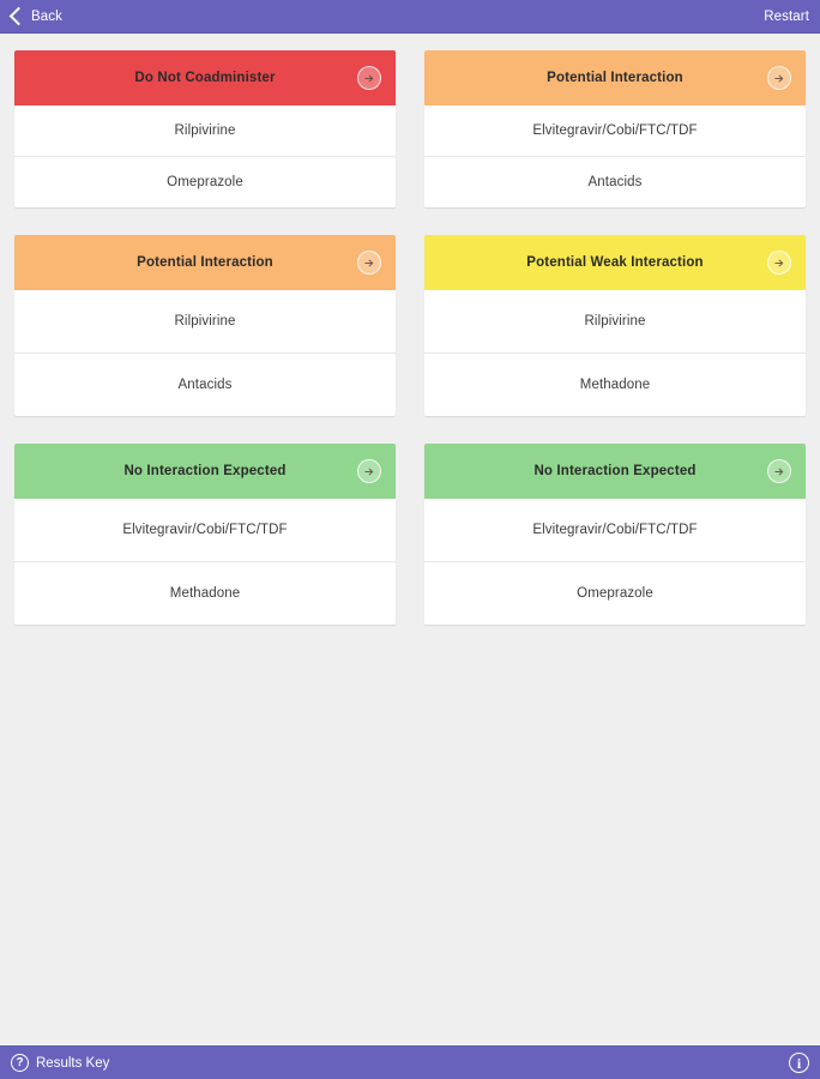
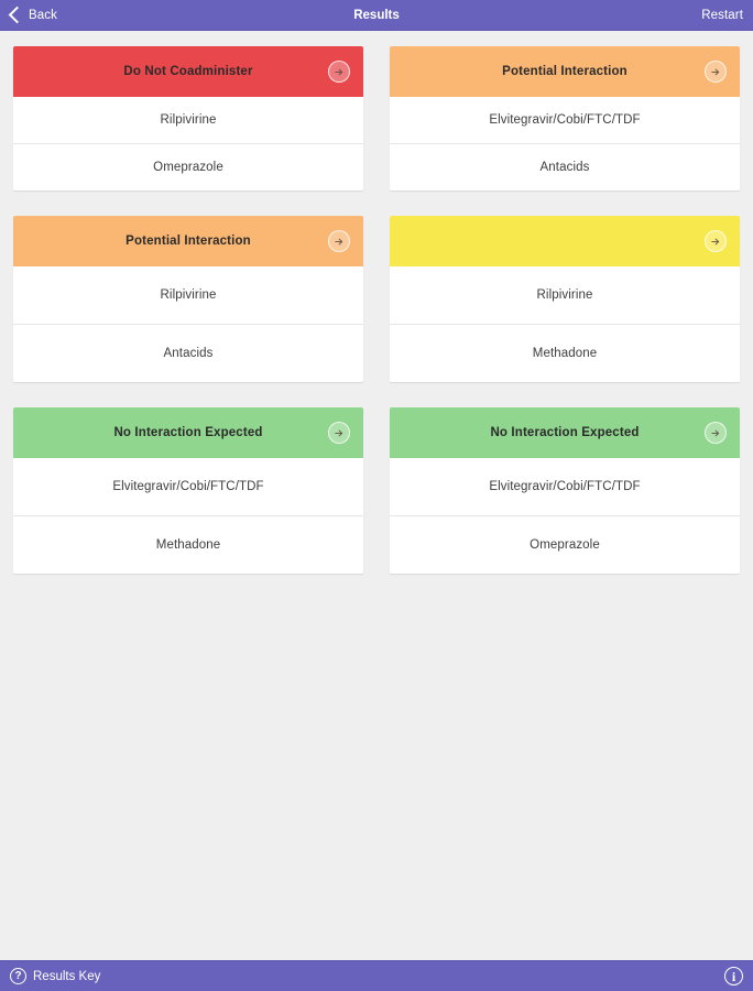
  Back
+ Results
  Restart
  Do Not Coadminister
  Rilpivirine
  Omeprazole
  Potential Interaction
  Elvitegravir/Cobi/FTC/TDF
  Antacids
  Potential Interaction
  Rilpivirine
  Antacids
- Potential Weak Interaction
  Rilpivirine
  Methadone
  No Interaction Expected
  Elvitegravir/Cobi/FTC/TDF
  Methadone
  No Interaction Expected
  Elvitegravir/Cobi/FTC/TDF
  Omeprazole
  ?
  Results Key
  i
